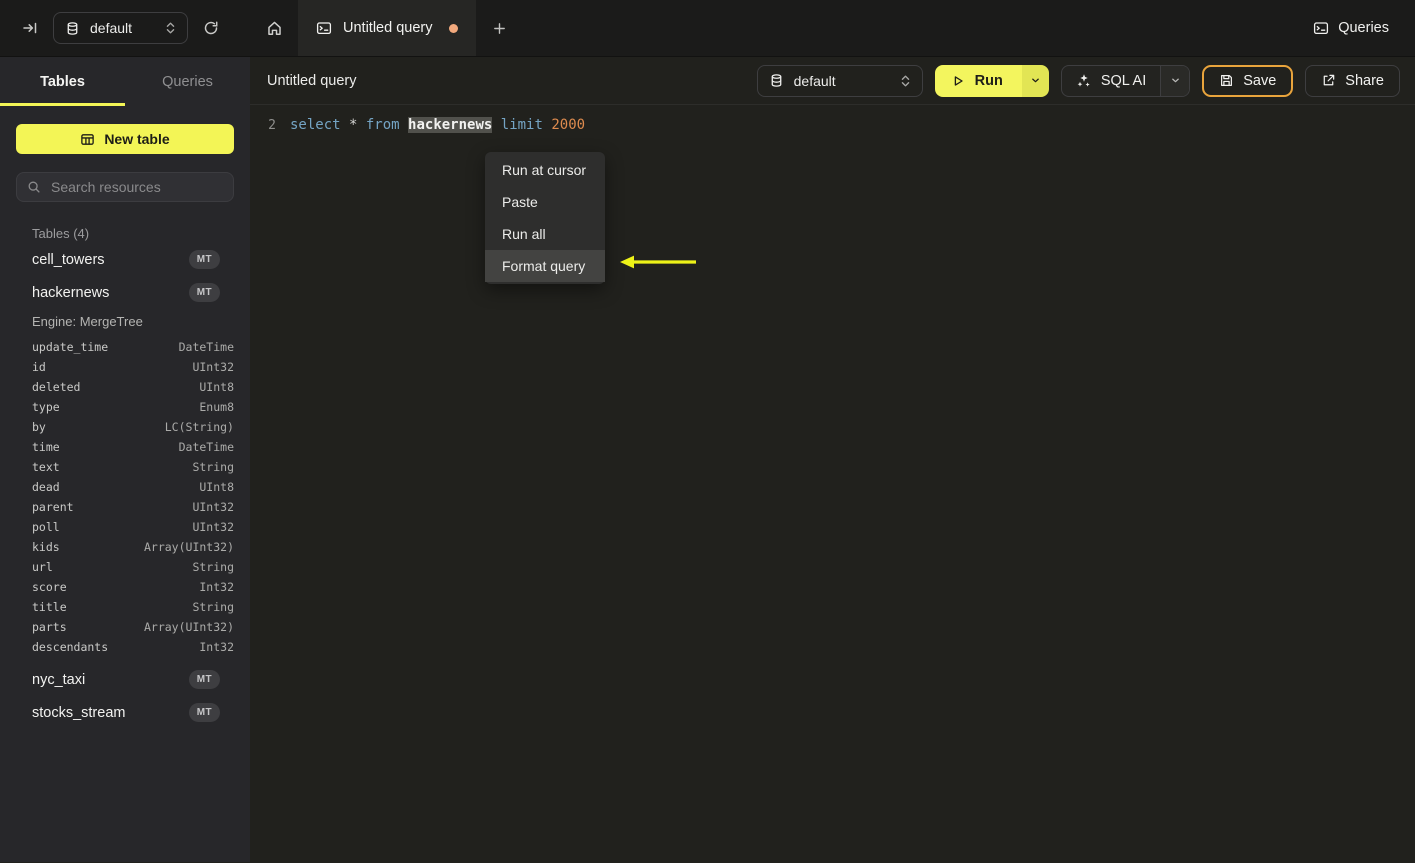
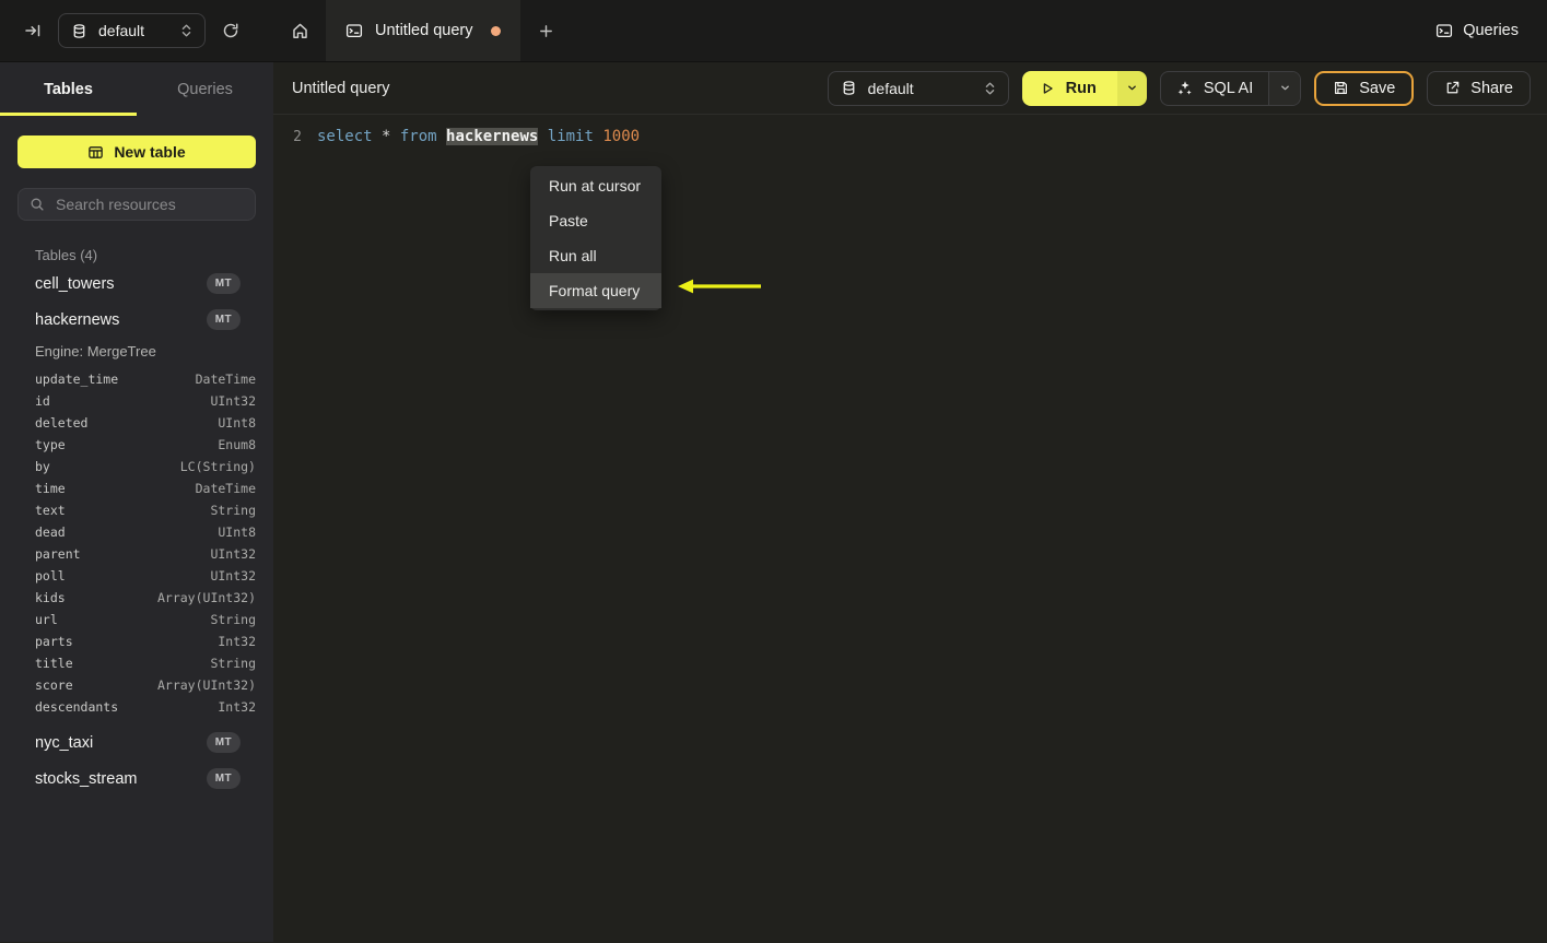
  default
  Untitled query
  Queries
  Tables
  Queries
  New table
  Search resources
  Tables (4)
  cell_towers
  MT
  hackernews
  MT
  Engine: MergeTree
  update_time
  DateTime
  id
  UInt32
  deleted
  UInt8
  type
  Enum8
  by
  LC(String)
  time
  DateTime
  text
  String
  dead
  UInt8
  parent
  UInt32
  poll
  UInt32
  kids
  Array(UInt32)
  url
  String
- score
+ parts
  Int32
  title
  String
- parts
+ score
  Array(UInt32)
  descendants
  Int32
  nyc_taxi
  MT
  stocks_stream
  MT
  Untitled query
  default
  Run
  SQL AI
  Save
  Share
  2
- select * from hackernews limit 2000
+ select * from hackernews limit 1000
  Run at cursor
  Paste
  Run all
  Format query
